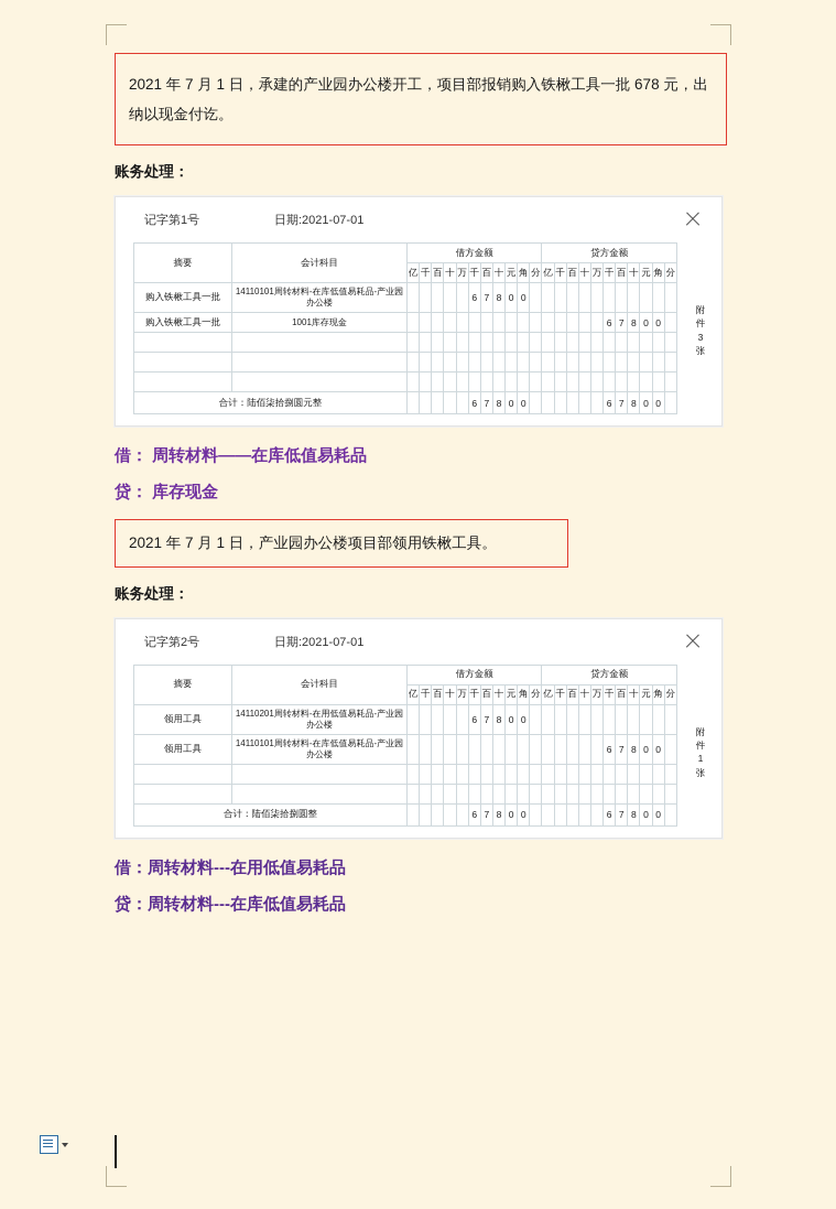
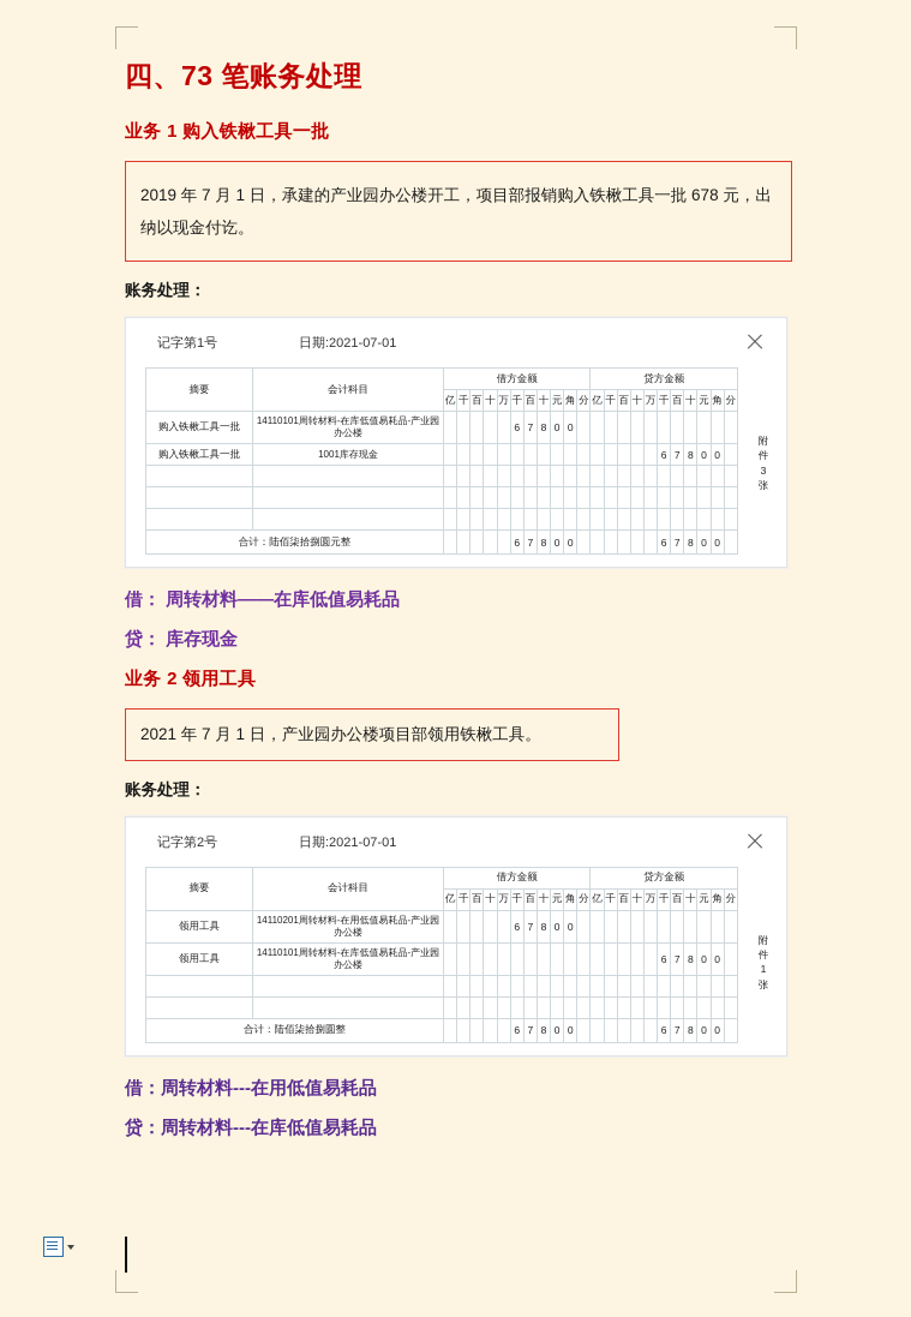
+ 四、73 笔账务处理
+ 业务 1 购入铁楸工具一批
- 2021 年 7 月 1 日，承建的产业园办公楼开工，项目部报销购入铁楸工具一批 678 元，出纳以现金付讫。
+ 2019 年 7 月 1 日，承建的产业园办公楼开工，项目部报销购入铁楸工具一批 678 元，出纳以现金付讫。
  账务处理：
  记字第1号
  日期:2021-07-01
  摘要	会计科目	借方金额	贷方金额
  亿	千	百	十	万	千	百	十	元	角	分	亿	千	百	十	万	千	百	十	元	角	分
  购入铁楸工具一批	14110101周转材料-在库低值易耗品-产业园办公楼						6	7	8	0	0
  购入铁楸工具一批	1001库存现金																	6	7	8	0	0
  合计：陆佰柒拾捌圆元整						6	7	8	0	0							6	7	8	0	0
  附件 3 张
  借： 周转材料——在库低值易耗品
  贷： 库存现金
+ 业务 2 领用工具
  2021 年 7 月 1 日，产业园办公楼项目部领用铁楸工具。
  账务处理：
  记字第2号
  日期:2021-07-01
  摘要	会计科目	借方金额	贷方金额
  亿	千	百	十	万	千	百	十	元	角	分	亿	千	百	十	万	千	百	十	元	角	分
  领用工具	14110201周转材料-在用低值易耗品-产业园办公楼						6	7	8	0	0
  领用工具	14110101周转材料-在库低值易耗品-产业园办公楼																	6	7	8	0	0
  合计：陆佰柒拾捌圆整						6	7	8	0	0							6	7	8	0	0
  附件 1 张
  借：周转材料---在用低值易耗品
  贷：周转材料---在库低值易耗品
